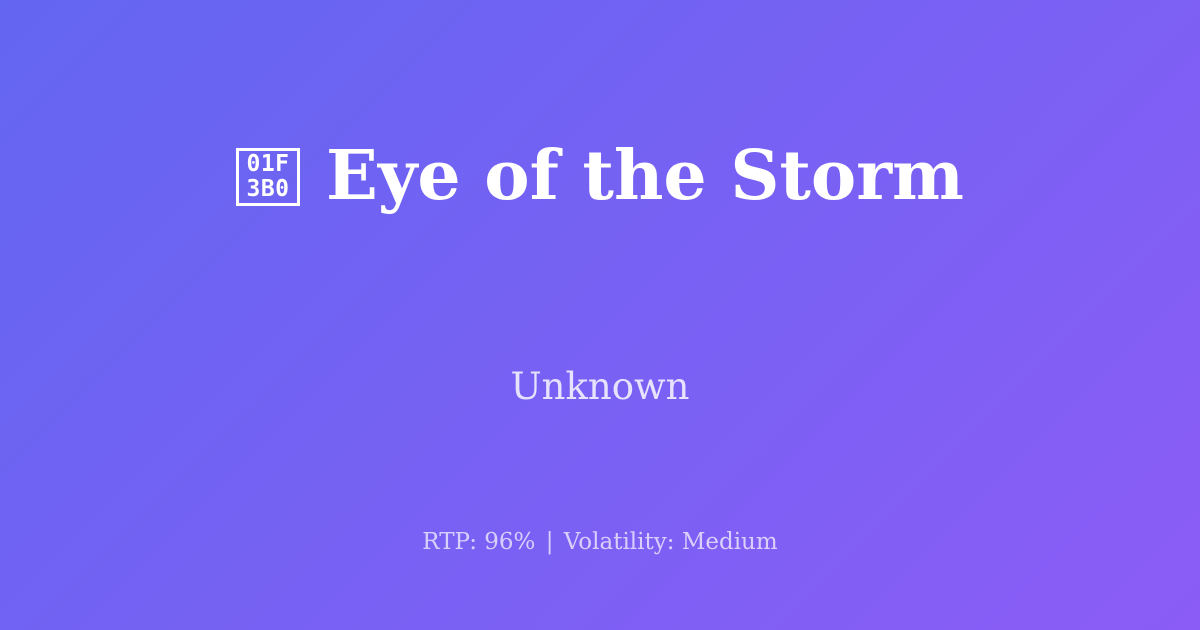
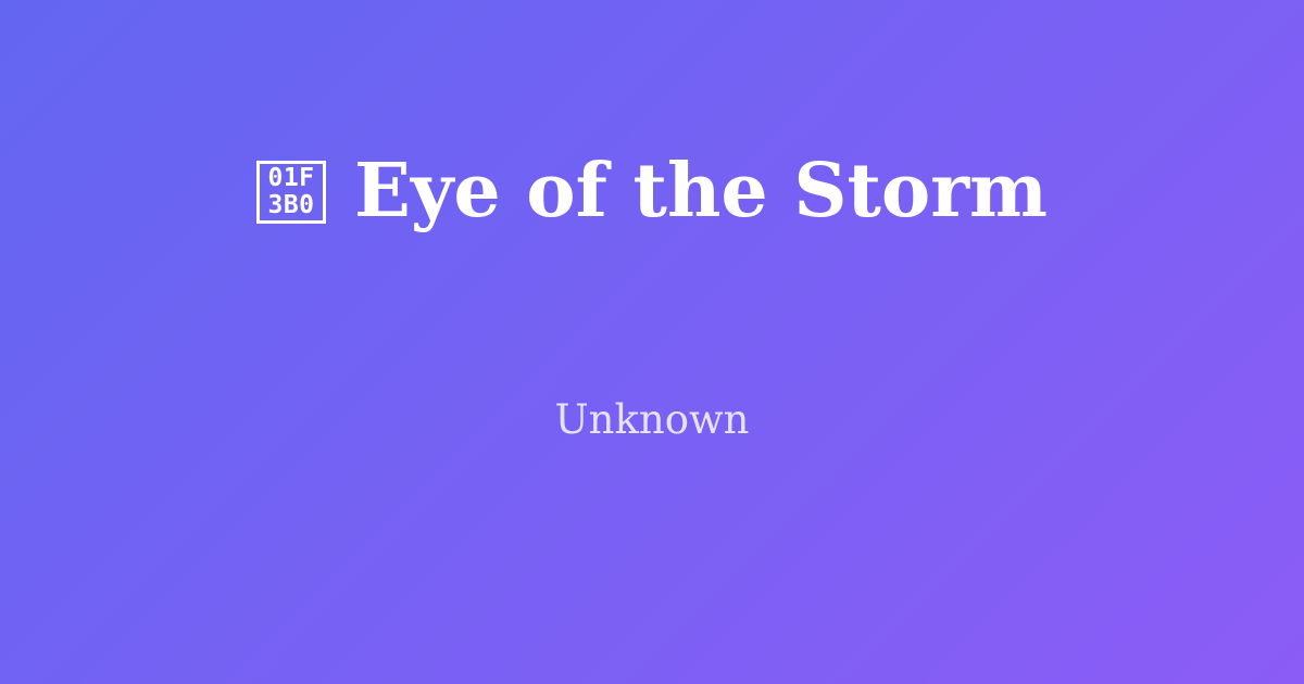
  01F
  3B0
  Eye of the Storm
  Unknown
- RTP: 96% | Volatility: Medium
